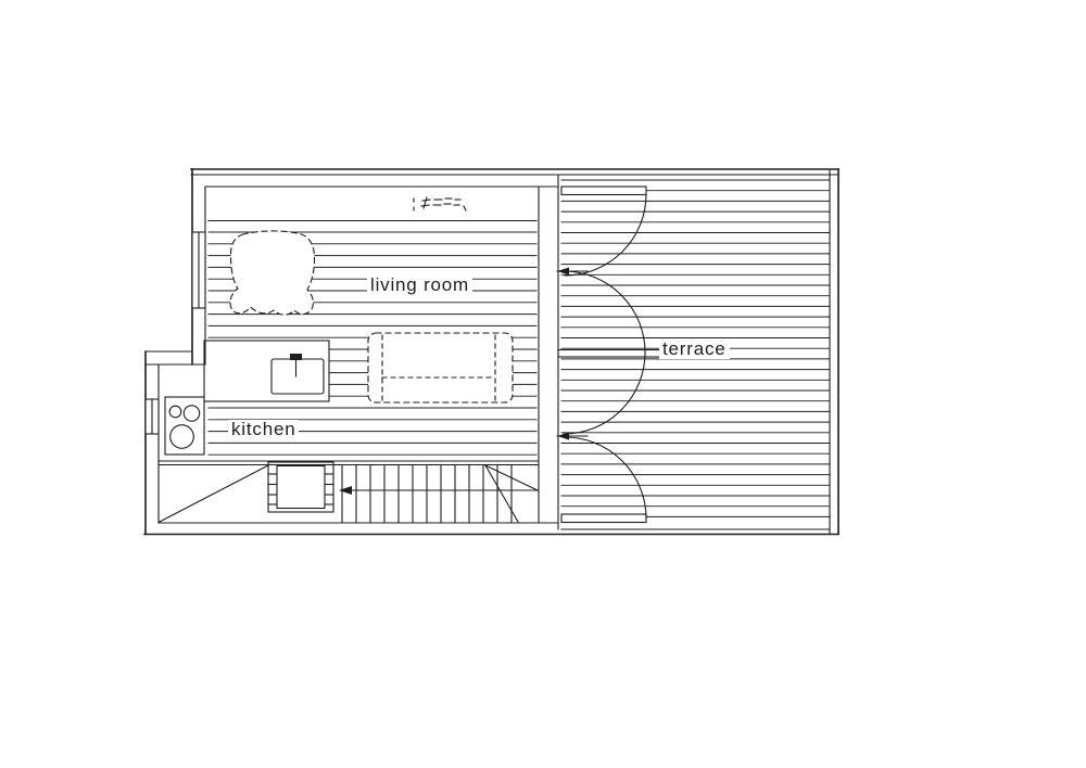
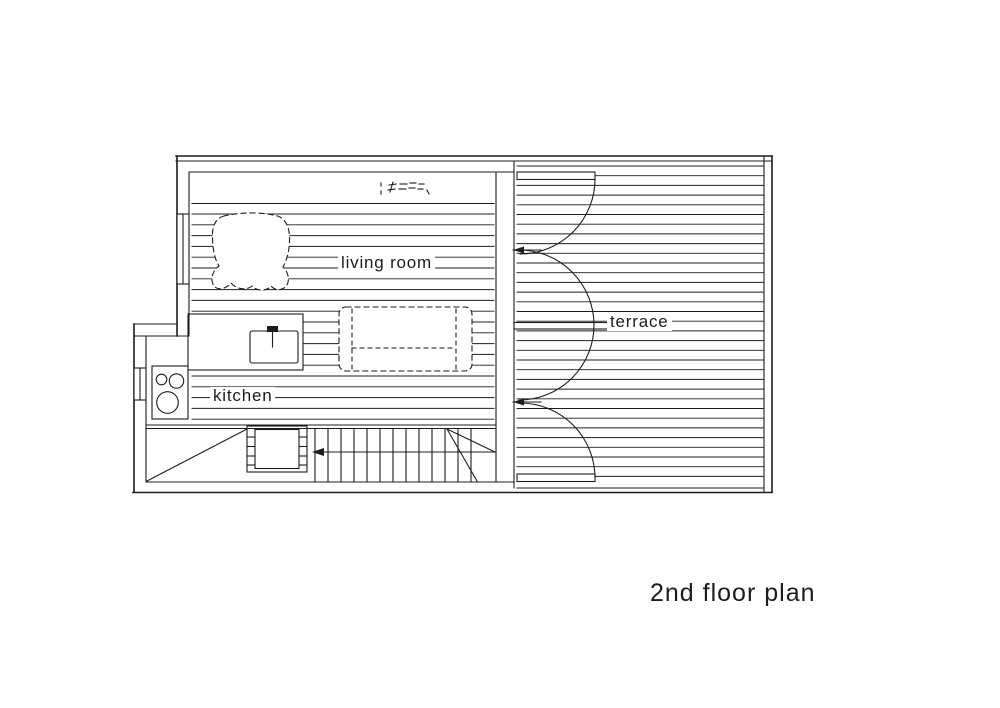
  living room
  kitchen
  terrace
+ 2nd floor plan
